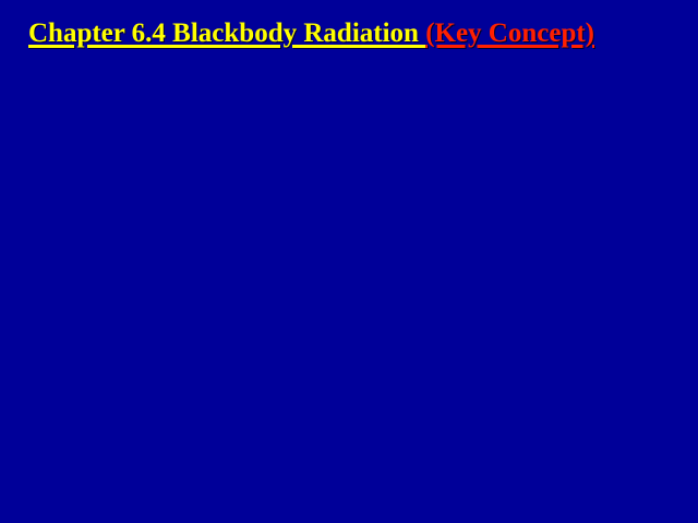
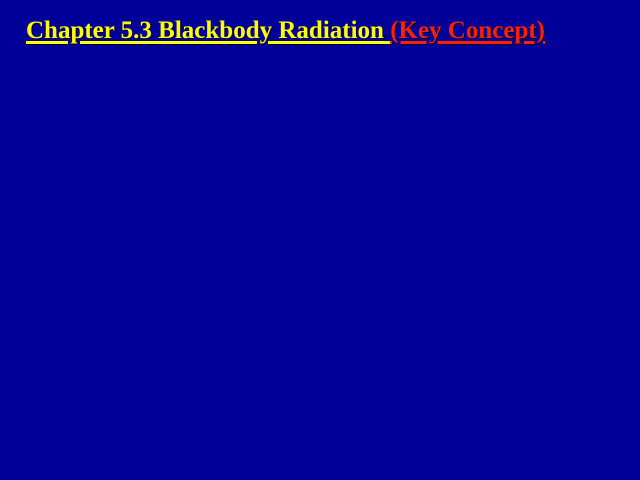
- Chapter 6.4 Blackbody Radiation (Key Concept)
+ Chapter 5.3 Blackbody Radiation (Key Concept)
